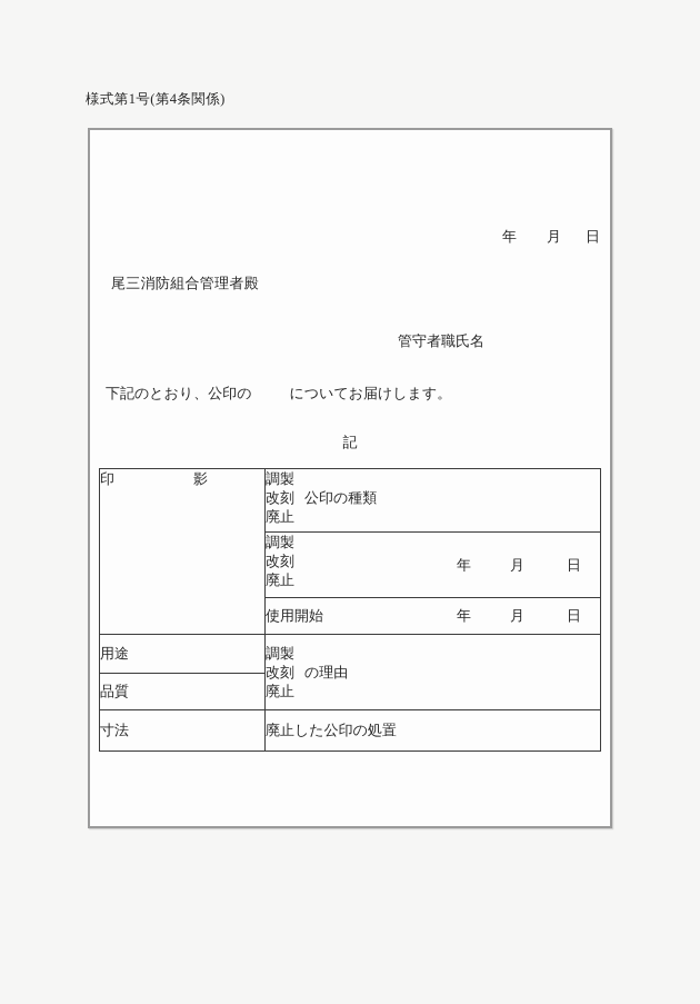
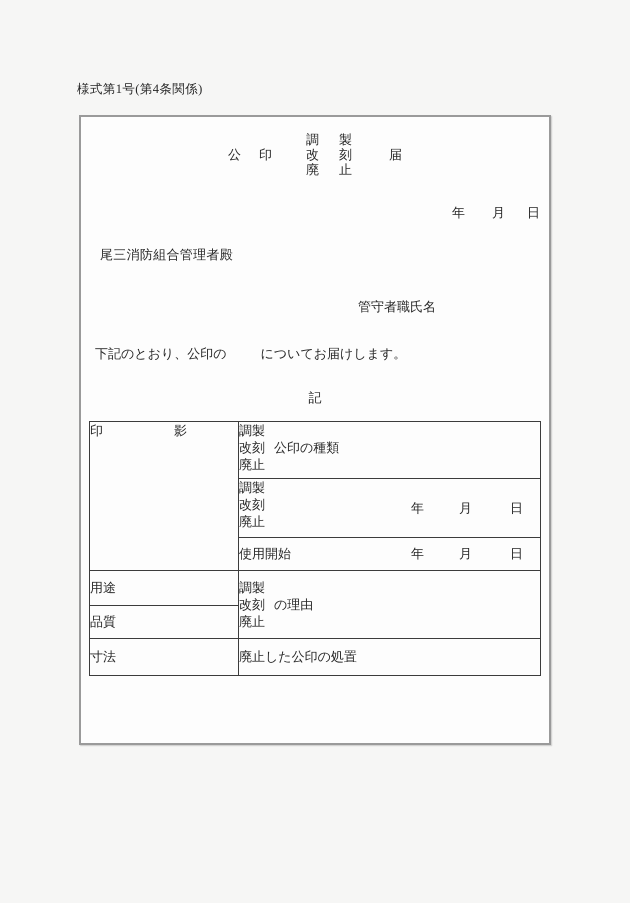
  様式第1号(第4条関係)
+ 公
+ 印
+ 調製
+ 改刻
+ 廃止
+ 届
  年 月 日
  尾三消防組合管理者殿
  管守者職氏名
  下記のとおり、公印の についてお届けします。
  記
  印 影	調製 改刻 公印の種類 廃止
  調製 改刻 廃止 年 月 日
  使用開始 年 月 日
  用途	調製 改刻 の理由 廃止
  品質
  寸法	廃止した公印の処置
